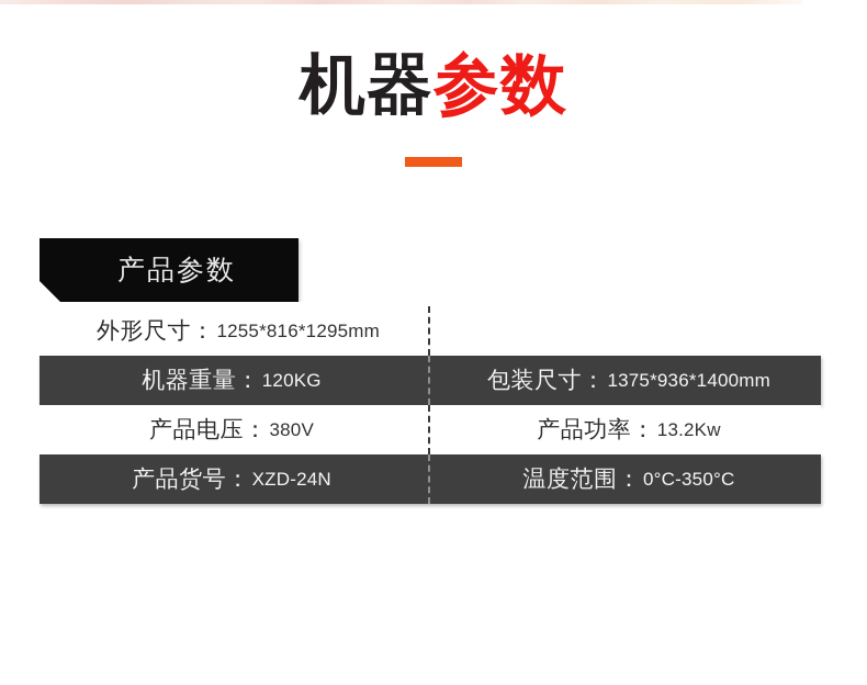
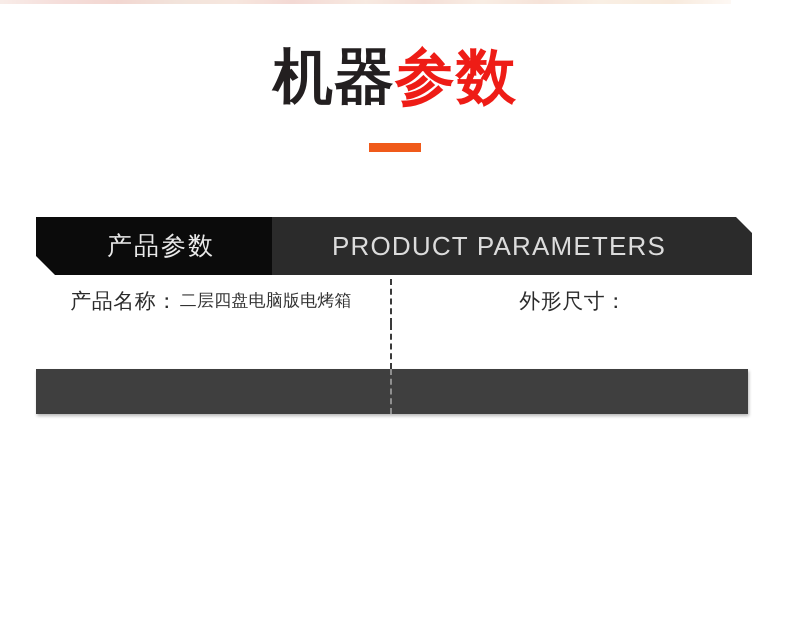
  机器参数
  产品参数
+ PRODUCT PARAMETERS
+ 产品名称：
+ 二层四盘电脑版电烤箱
  外形尺寸：
- 1255*816*1295mm
- 机器重量：
- 120KG
- 包装尺寸：
- 1375*936*1400mm
- 产品电压：
- 380V
- 产品功率：
- 13.2Kw
- 产品货号：
- XZD-24N
- 温度范围：
- 0°C-350°C
